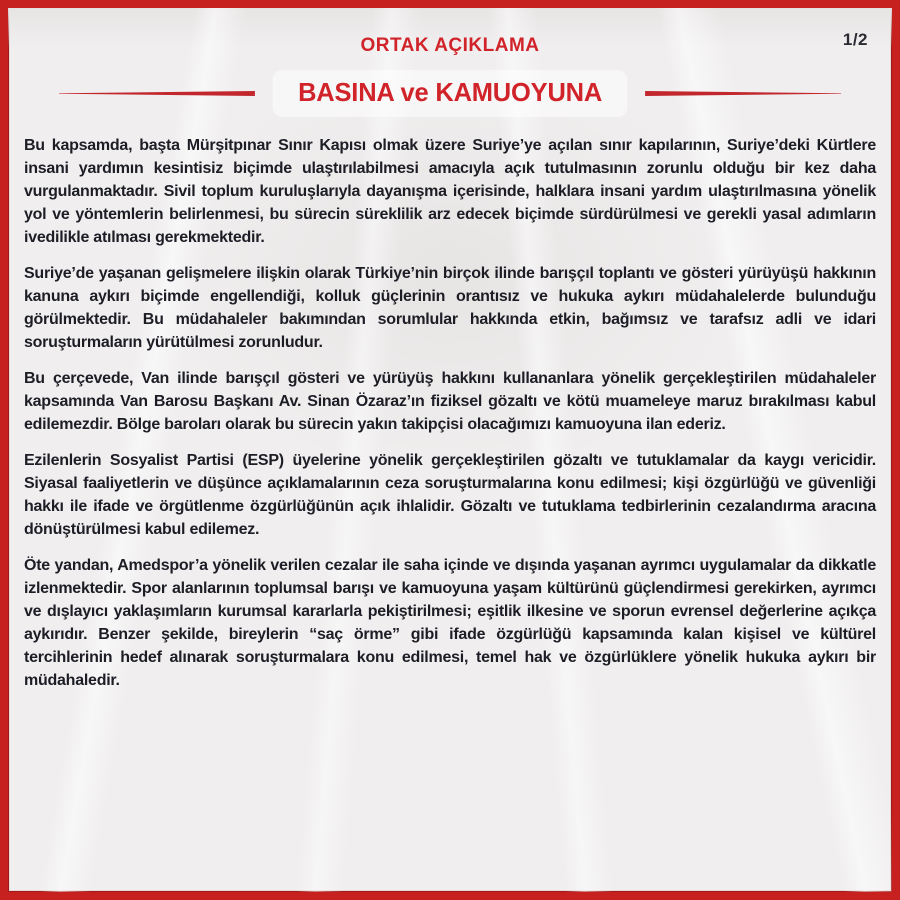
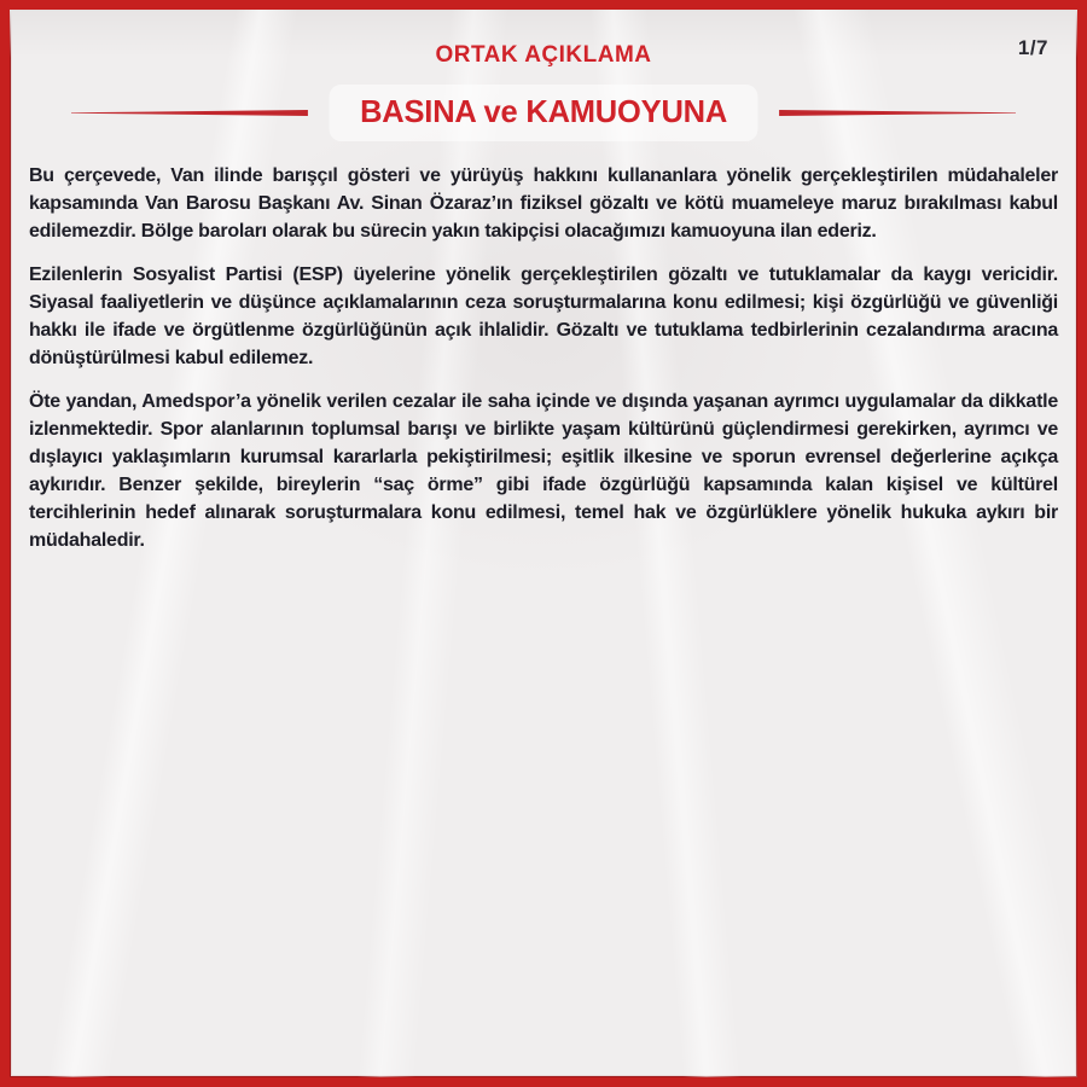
- 1/2
+ 1/7
  ORTAK AÇIKLAMA
  BASINA ve KAMUOYUNA
- Bu kapsamda, başta Mürşitpınar Sınır Kapısı olmak üzere Suriye’ye açılan sınır kapılarının, Suriye’deki Kürtlere insani yardımın kesintisiz biçimde ulaştırılabilmesi amacıyla açık tutulmasının zorunlu olduğu bir kez daha vurgulanmaktadır. Sivil toplum kuruluşlarıyla dayanışma içerisinde, halklara insani yardım ulaştırılmasına yönelik yol ve yöntemlerin belirlenmesi, bu sürecin süreklilik arz edecek biçimde sürdürülmesi ve gerekli yasal adımların ivedilikle atılması gerekmektedir.
- Suriye’de yaşanan gelişmelere ilişkin olarak Türkiye’nin birçok ilinde barışçıl toplantı ve gösteri yürüyüşü hakkının kanuna aykırı biçimde engellendiği, kolluk güçlerinin orantısız ve hukuka aykırı müdahalelerde bulunduğu görülmektedir. Bu müdahaleler bakımından sorumlular hakkında etkin, bağımsız ve tarafsız adli ve idari soruşturmaların yürütülmesi zorunludur.
  Bu çerçevede, Van ilinde barışçıl gösteri ve yürüyüş hakkını kullananlara yönelik gerçekleştirilen müdahaleler kapsamında Van Barosu Başkanı Av. Sinan Özaraz’ın fiziksel gözaltı ve kötü muameleye maruz bırakılması kabul edilemezdir. Bölge baroları olarak bu sürecin yakın takipçisi olacağımızı kamuoyuna ilan ederiz.
  Ezilenlerin Sosyalist Partisi (ESP) üyelerine yönelik gerçekleştirilen gözaltı ve tutuklamalar da kaygı vericidir. Siyasal faaliyetlerin ve düşünce açıklamalarının ceza soruşturmalarına konu edilmesi; kişi özgürlüğü ve güvenliği hakkı ile ifade ve örgütlenme özgürlüğünün açık ihlalidir. Gözaltı ve tutuklama tedbirlerinin cezalandırma aracına dönüştürülmesi kabul edilemez.
- Öte yandan, Amedspor’a yönelik verilen cezalar ile saha içinde ve dışında yaşanan ayrımcı uygulamalar da dikkatle izlenmektedir. Spor alanlarının toplumsal barışı ve kamuoyuna yaşam kültürünü güçlendirmesi gerekirken, ayrımcı ve dışlayıcı yaklaşımların kurumsal kararlarla pekiştirilmesi; eşitlik ilkesine ve sporun evrensel değerlerine açıkça aykırıdır. Benzer şekilde, bireylerin “saç örme” gibi ifade özgürlüğü kapsamında kalan kişisel ve kültürel tercihlerinin hedef alınarak soruşturmalara konu edilmesi, temel hak ve özgürlüklere yönelik hukuka aykırı bir müdahaledir.
+ Öte yandan, Amedspor’a yönelik verilen cezalar ile saha içinde ve dışında yaşanan ayrımcı uygulamalar da dikkatle izlenmektedir. Spor alanlarının toplumsal barışı ve birlikte yaşam kültürünü güçlendirmesi gerekirken, ayrımcı ve dışlayıcı yaklaşımların kurumsal kararlarla pekiştirilmesi; eşitlik ilkesine ve sporun evrensel değerlerine açıkça aykırıdır. Benzer şekilde, bireylerin “saç örme” gibi ifade özgürlüğü kapsamında kalan kişisel ve kültürel tercihlerinin hedef alınarak soruşturmalara konu edilmesi, temel hak ve özgürlüklere yönelik hukuka aykırı bir müdahaledir.
